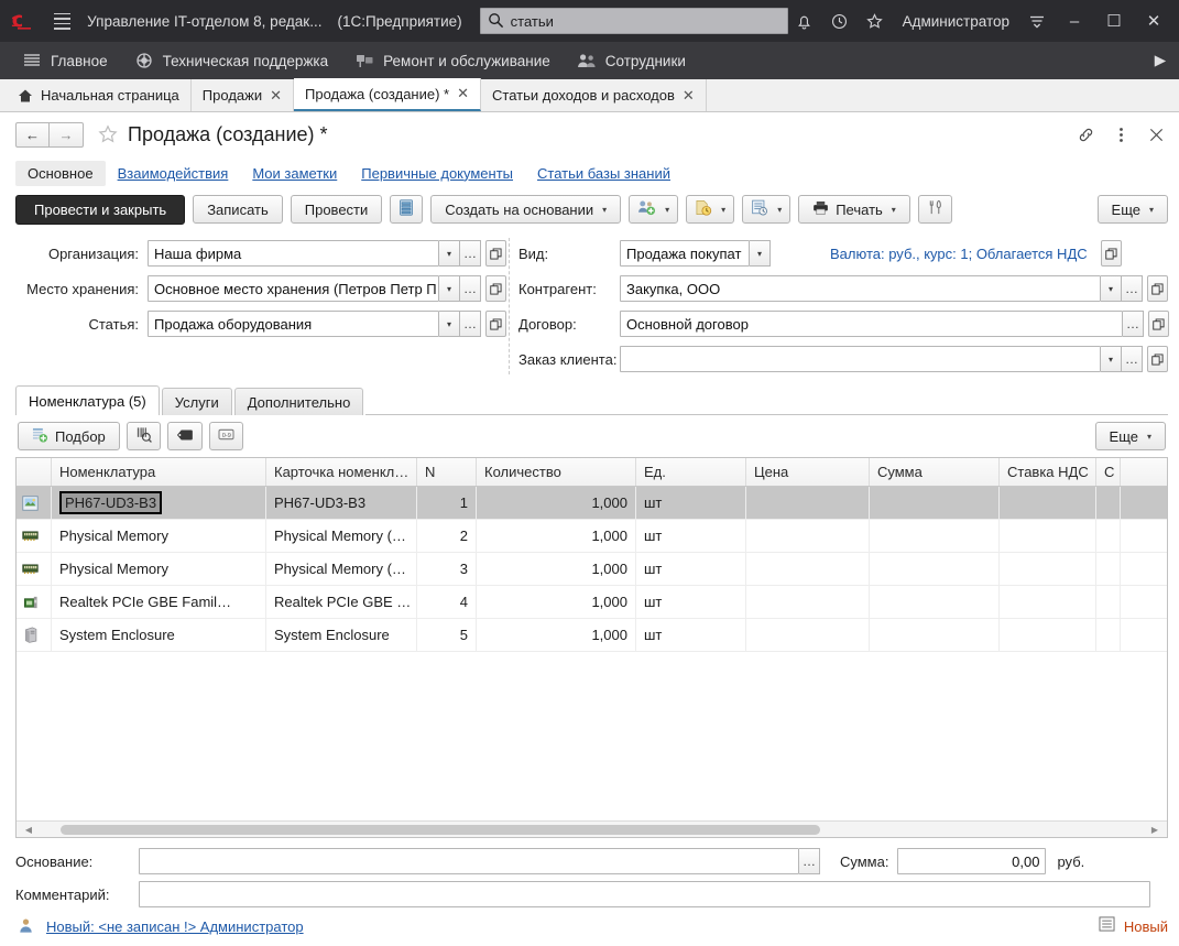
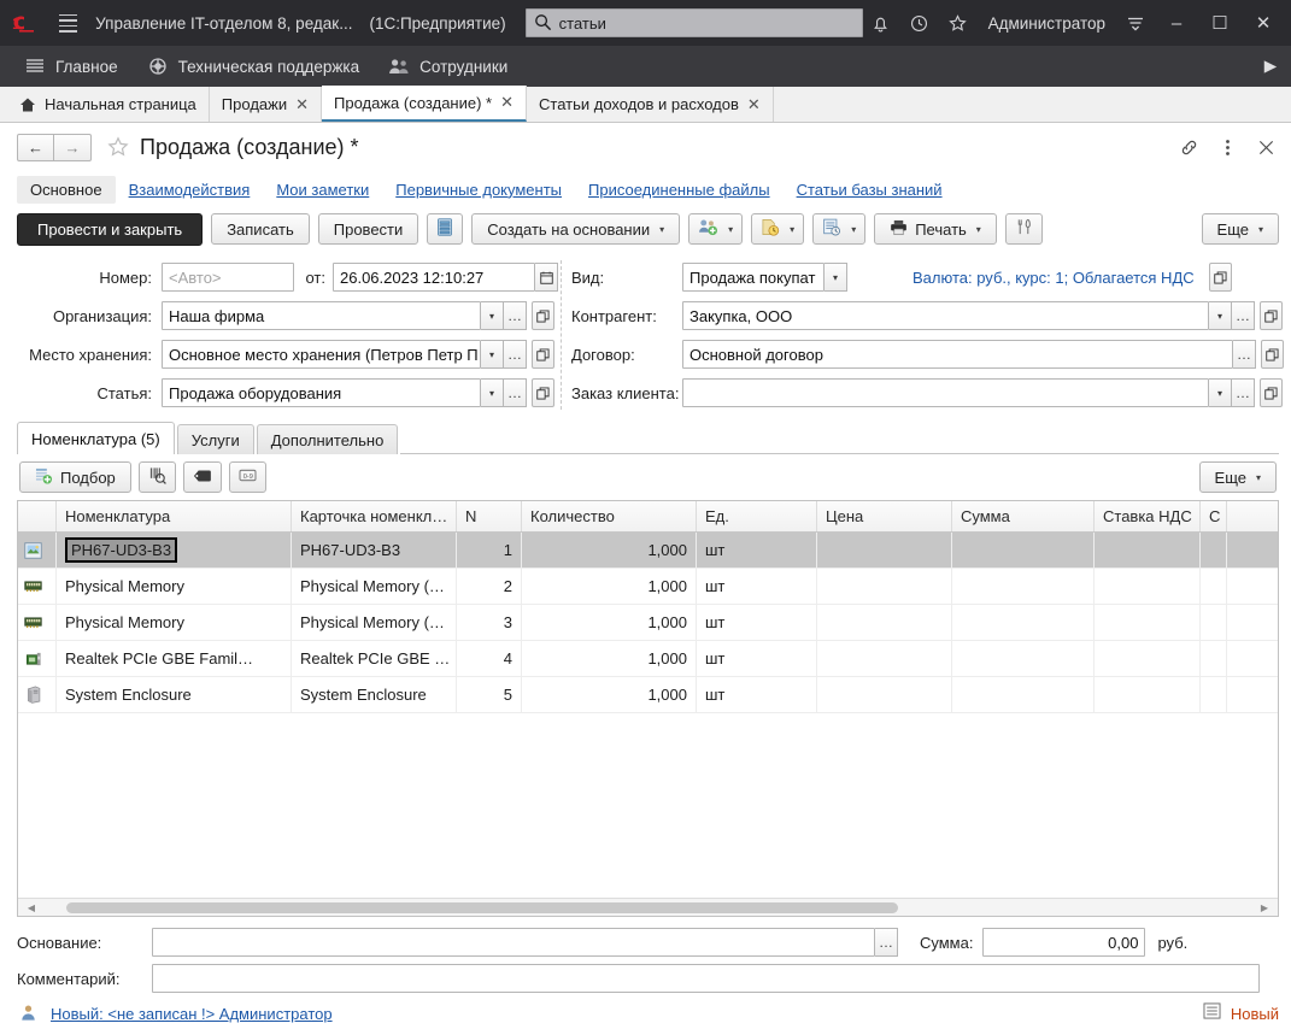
  Управление IT-отделом 8, редак...
  (1С:Предприятие)
  статьи
  Администратор
  –
  ☐
  ✕
  Главное
  Техническая поддержка
- Ремонт и обслуживание
  Сотрудники
  ▶
  Начальная страница
  Продажи
  ✕
  Продажа (создание) *
  ✕
  Статьи доходов и расходов
  ✕
  ←
  →
  Продажа (создание) *
  Основное
  Взаимодействия
  Мои заметки
  Первичные документы
+ Присоединенные файлы
  Статьи базы знаний
  Провести и закрыть
  Записать
  Провести
  Создать на основании
  ▾
  ▾
  ▾
  ▾
  Печать
  ▾
  Еще
  ▾
+ Номер:
+ <Авто>
+ от:
+ 26.06.2023 12:10:27
  Организация:
  Наша фирма
  ▾
  …
  Место хранения:
  Основное место хранения (Петров Петр П
  ▾
  …
  Статья:
  Продажа оборудования
  ▾
  …
  Вид:
  Продажа покупат
  ▾
  Валюта: руб., курс: 1; Облагается НДС
  Контрагент:
  Закупка, ООО
  ▾
  …
  Договор:
  Основной договор
  …
  Заказ клиента:
  ▾
  …
  Номенклатура (5)
  Услуги
  Дополнительно
  Подбор
  Еще
  ▾
  Номенклатура
  Карточка номенкл…
  N
  Количество
  Ед.
  Цена
  Сумма
  Ставка НДС
  С
  PH67-UD3-B3
  PH67-UD3-B3
  1
  1,000
  шт
  Physical Memory
  Physical Memory (…
  2
  1,000
  шт
  Physical Memory
  Physical Memory (…
  3
  1,000
  шт
  Realtek PCIe GBE Famil…
  Realtek PCIe GBE …
  4
  1,000
  шт
  System Enclosure
  System Enclosure
  5
  1,000
  шт
  ◀
  ▶
  Основание:
  …
  Сумма:
  0,00
  руб.
  Комментарий:
  Новый: <не записан !> Администратор
  Новый
